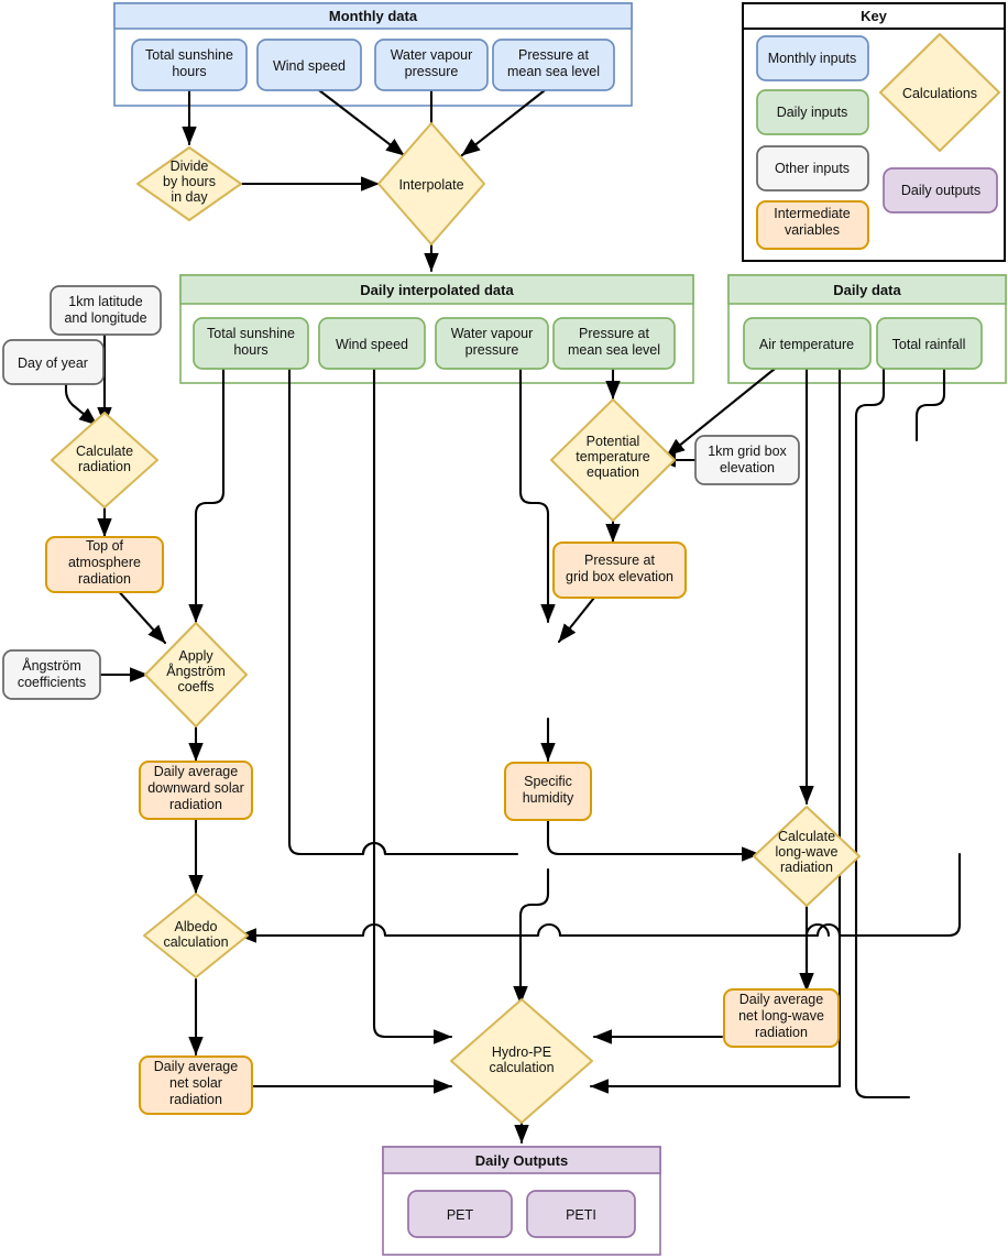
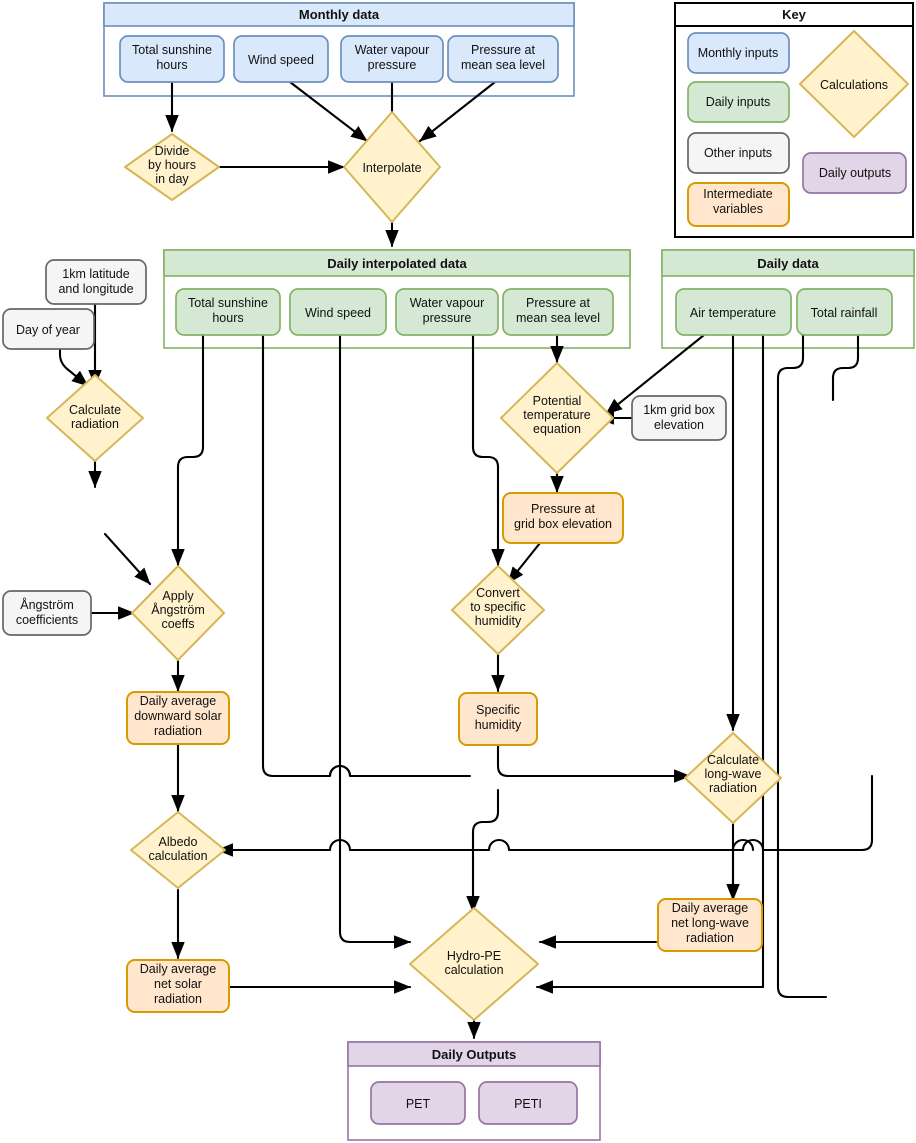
  Monthly data
  Daily interpolated data
  Daily data
  Daily Outputs
  Key
  Total sunshine hours
  Wind speed
  Water vapour pressure
  Pressure at mean sea level
  Divide by hours in day
  Interpolate
  Total sunshine hours
  Wind speed
  Water vapour pressure
  Pressure at mean sea level
  Air temperature
  Total rainfall
  1km latitude and longitude
  Day of year
  Ångström coefficients
  1km grid box elevation
  Calculate radiation
- Top of atmosphere radiation
  Apply Ångström coeffs
  Daily average downward solar radiation
  Albedo calculation
  Daily average net solar radiation
  Potential temperature equation
  Pressure at grid box elevation
+ Convert to specific humidity
  Specific humidity
  Calculate long-wave radiation
  Daily average net long-wave radiation
  Hydro-PE calculation
  PET
  PETI
  Monthly inputs
  Daily inputs
  Other inputs
  Intermediate variables
  Calculations
  Daily outputs
